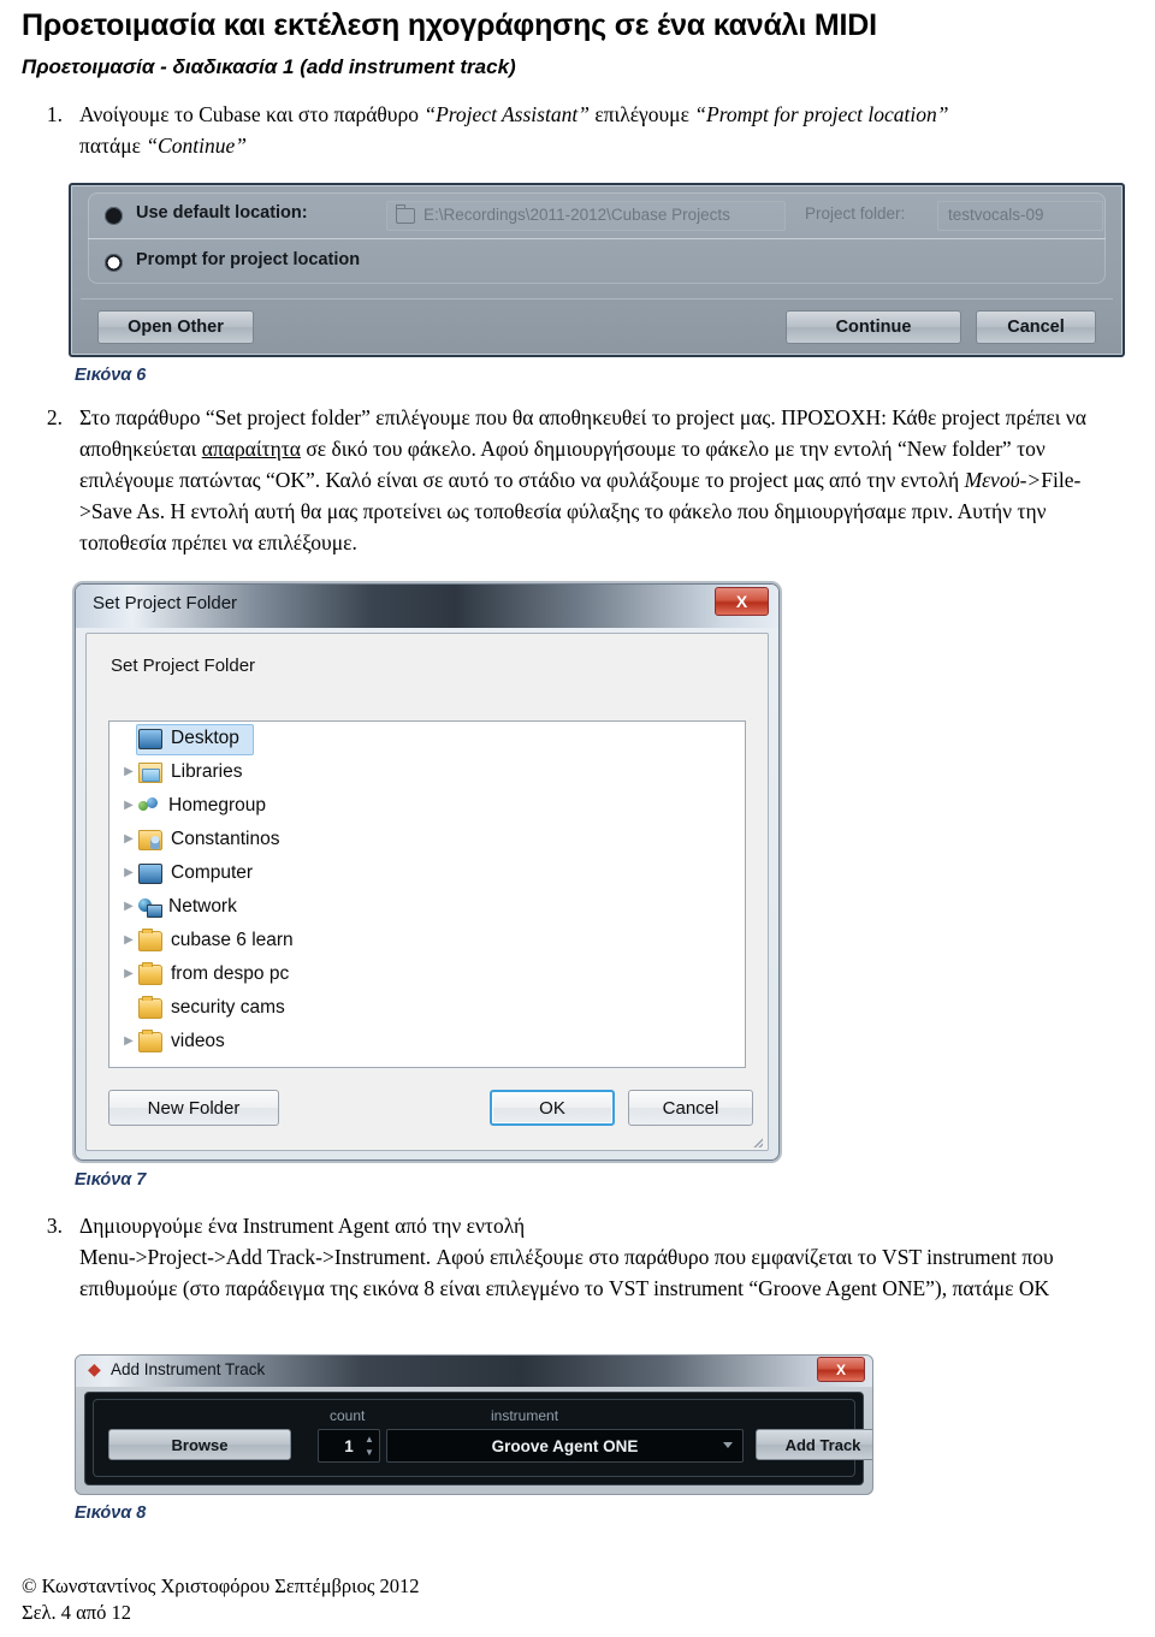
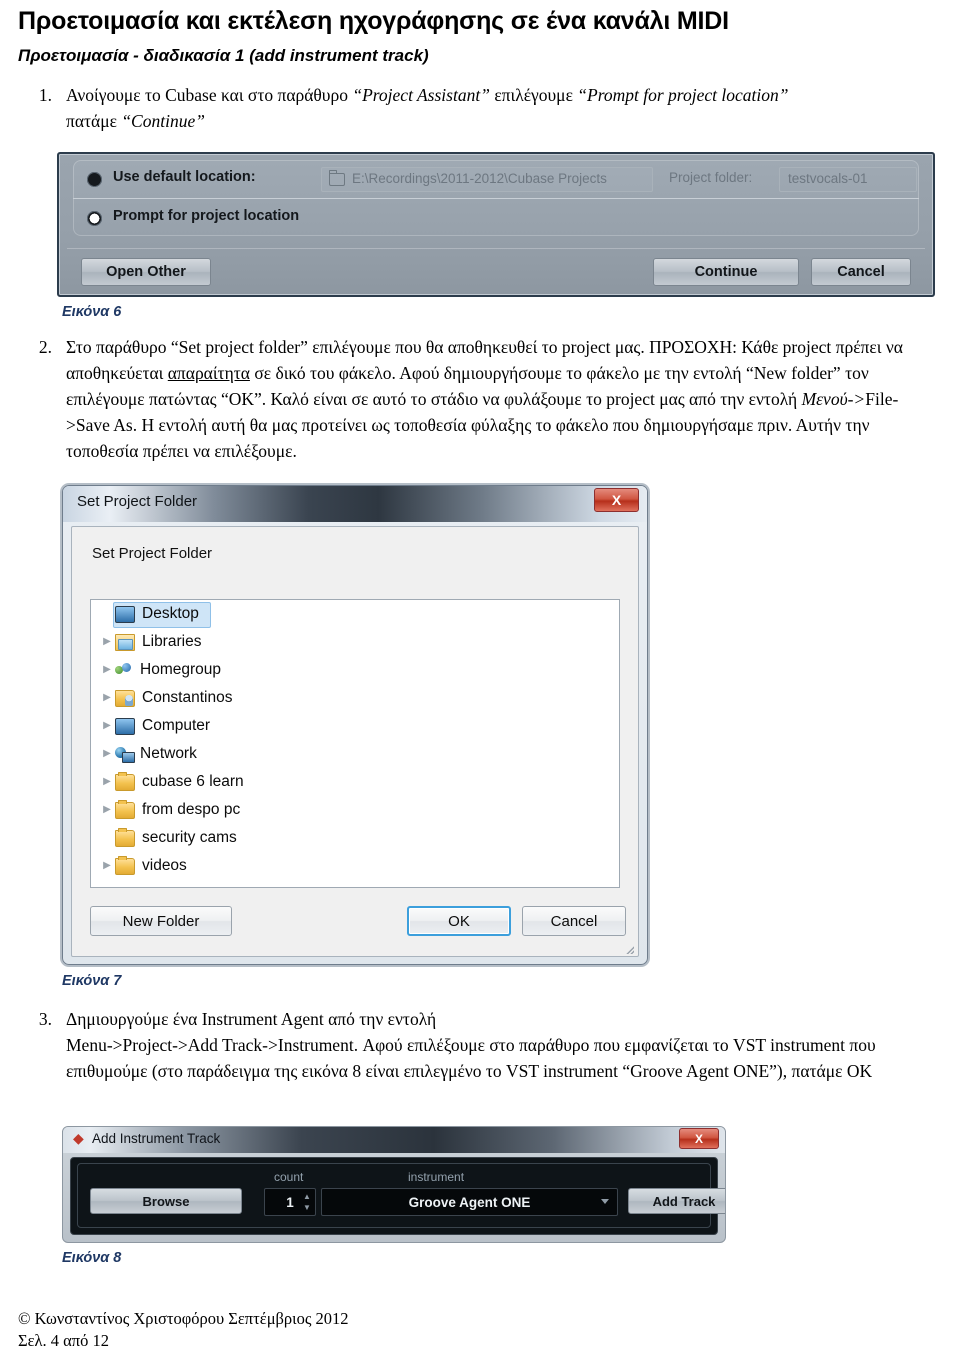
  Προετοιμασία και εκτέλεση ηχογράφησης σε ένα κανάλι MIDI
  Προετοιμασία - διαδικασία 1 (add instrument track)
  1.
  Ανοίγουμε το Cubase και στο παράθυρο “Project Assistant” επιλέγουμε “Prompt for project location”
  πατάμε “Continue”
  Use default location:
  E:\Recordings\2011-2012\Cubase Projects
  Project folder:
- testvocals-09
+ testvocals-01
  Prompt for project location
  Open Other
  Continue
  Cancel
  Εικόνα 6
  2.
  Στο παράθυρο “Set project folder” επιλέγουμε που θα αποθηκευθεί το project μας. ΠΡΟΣΟΧΗ: Κάθε project πρέπει να αποθηκεύεται απαραίτητα σε δικό του φάκελο. Αφού δημιουργήσουμε το φάκελο με την εντολή “New folder” τον επιλέγουμε πατώντας “OK”. Καλό είναι σε αυτό το στάδιο να φυλάξουμε το project μας από την εντολή Μενού->File->Save As. Η εντολή αυτή θα μας προτείνει ως τοποθεσία φύλαξης το φάκελο που δημιουργήσαμε πριν. Αυτήν την τοποθεσία πρέπει να επιλέξουμε.
  Set Project Folder
  X
  Set Project Folder
  Desktop
  ▶
  Libraries
  ▶
  Homegroup
  ▶
  Constantinos
  ▶
  Computer
  ▶
  Network
  ▶
  cubase 6 learn
  ▶
  from despo pc
  security cams
  ▶
  videos
  New Folder
  OK
  Cancel
  Εικόνα 7
  3.
  Δημιουργούμε ένα Instrument Agent από την εντολή
  Menu->Project->Add Track->Instrument. Αφού επιλέξουμε στο παράθυρο που εμφανίζεται το VST instrument που επιθυμούμε (στο παράδειγμα της εικόνα 8 είναι επιλεγμένο το VST instrument “Groove Agent ONE”), πατάμε OK
  ◆
  Add Instrument Track
  X
  count
  instrument
  Browse
  1
  ▲
  ▼
  Groove Agent ONE
  Add Track
  Εικόνα 8
  © Κωνσταντίνος Χριστοφόρου Σεπτέμβριος 2012
  Σελ. 4 από 12
